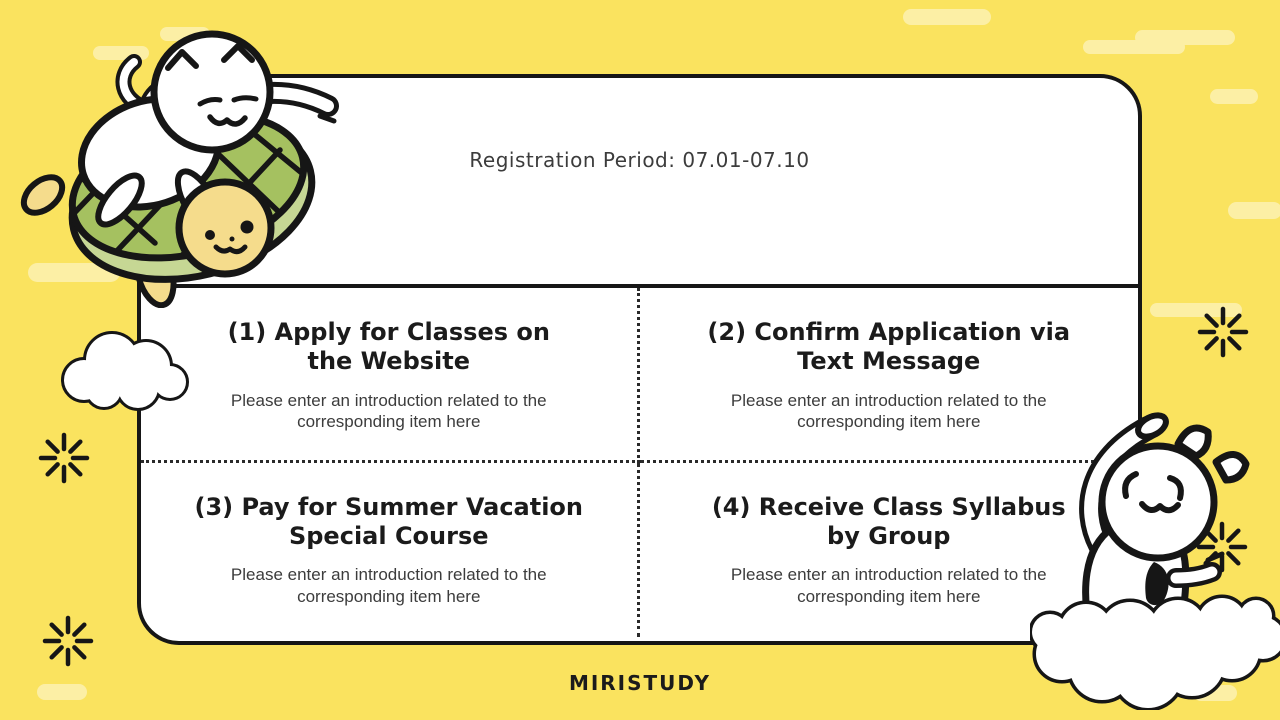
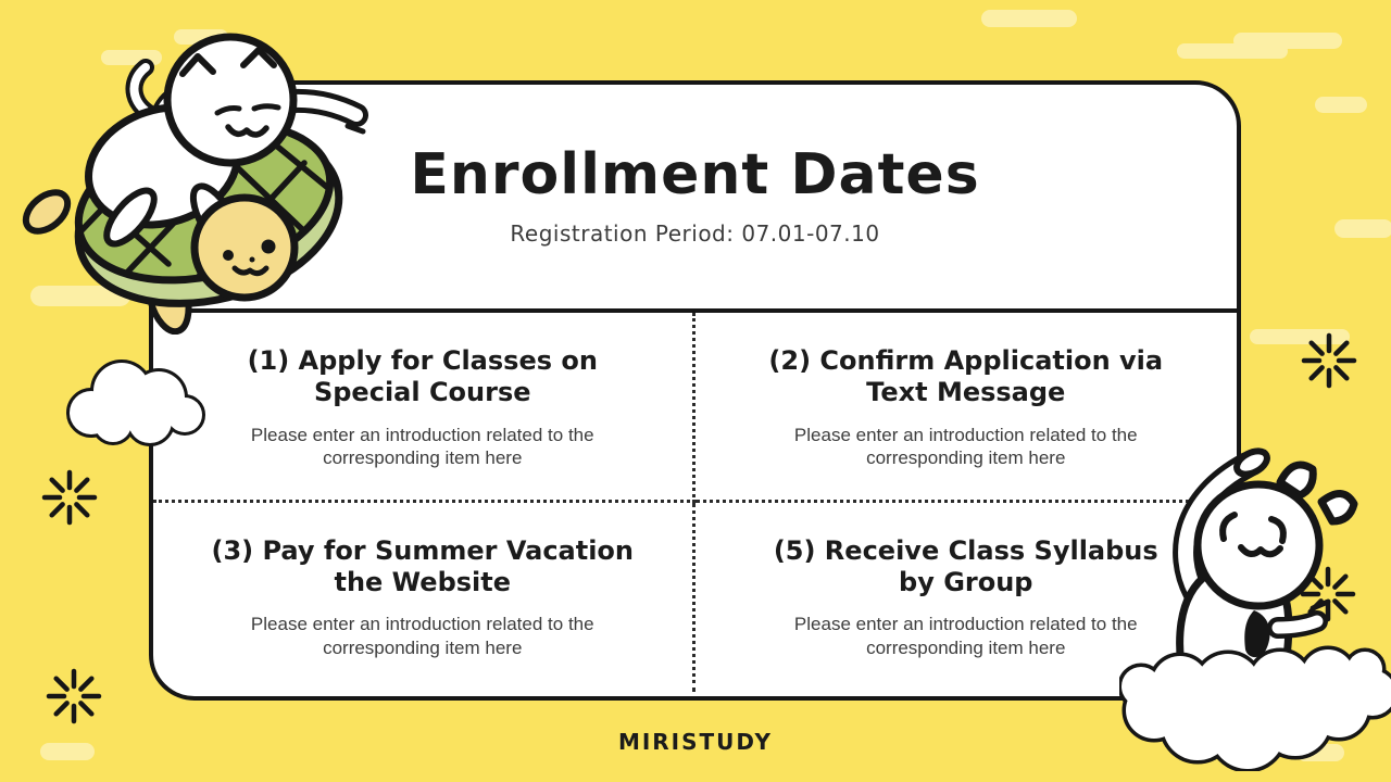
+ Enrollment Dates
  Registration Period: 07.01-07.10
  (1) Apply for Classes on
- the Website
+ Special Course
  Please enter an introduction related to the corresponding item here
  (2) Confirm Application via
  Text Message
  Please enter an introduction related to the corresponding item here
  (3) Pay for Summer Vacation
- Special Course
+ the Website
  Please enter an introduction related to the corresponding item here
- (4) Receive Class Syllabus
+ (5) Receive Class Syllabus
  by Group
  Please enter an introduction related to the corresponding item here
  MIRISTUDY
